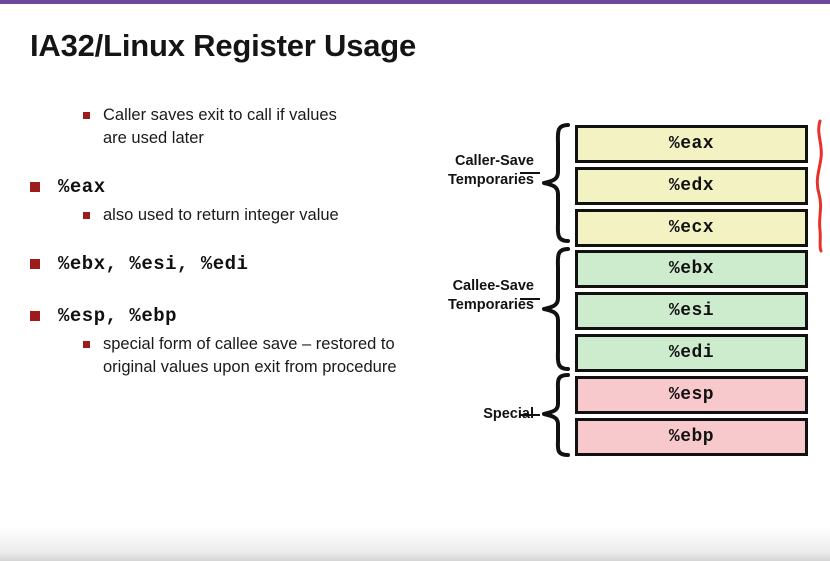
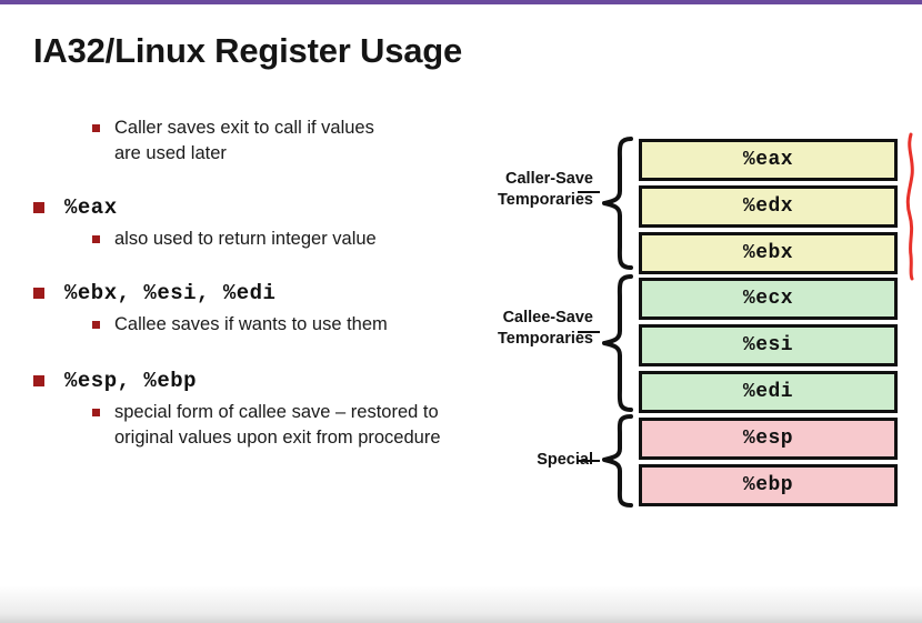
  IA32/Linux Register Usage
  Caller saves exit to call if values are used later
  %eax
  also used to return integer value
  %ebx, %esi, %edi
+ Callee saves if wants to use them
  %esp, %ebp
  special form of callee save – restored to original values upon exit from procedure
  Caller-Save
  Temporaries
  %eax
  %edx
- %ecx
+ %ebx
  Callee-Save
  Temporaries
- %ebx
+ %ecx
  %esi
  %edi
  %esp
  %ebp
